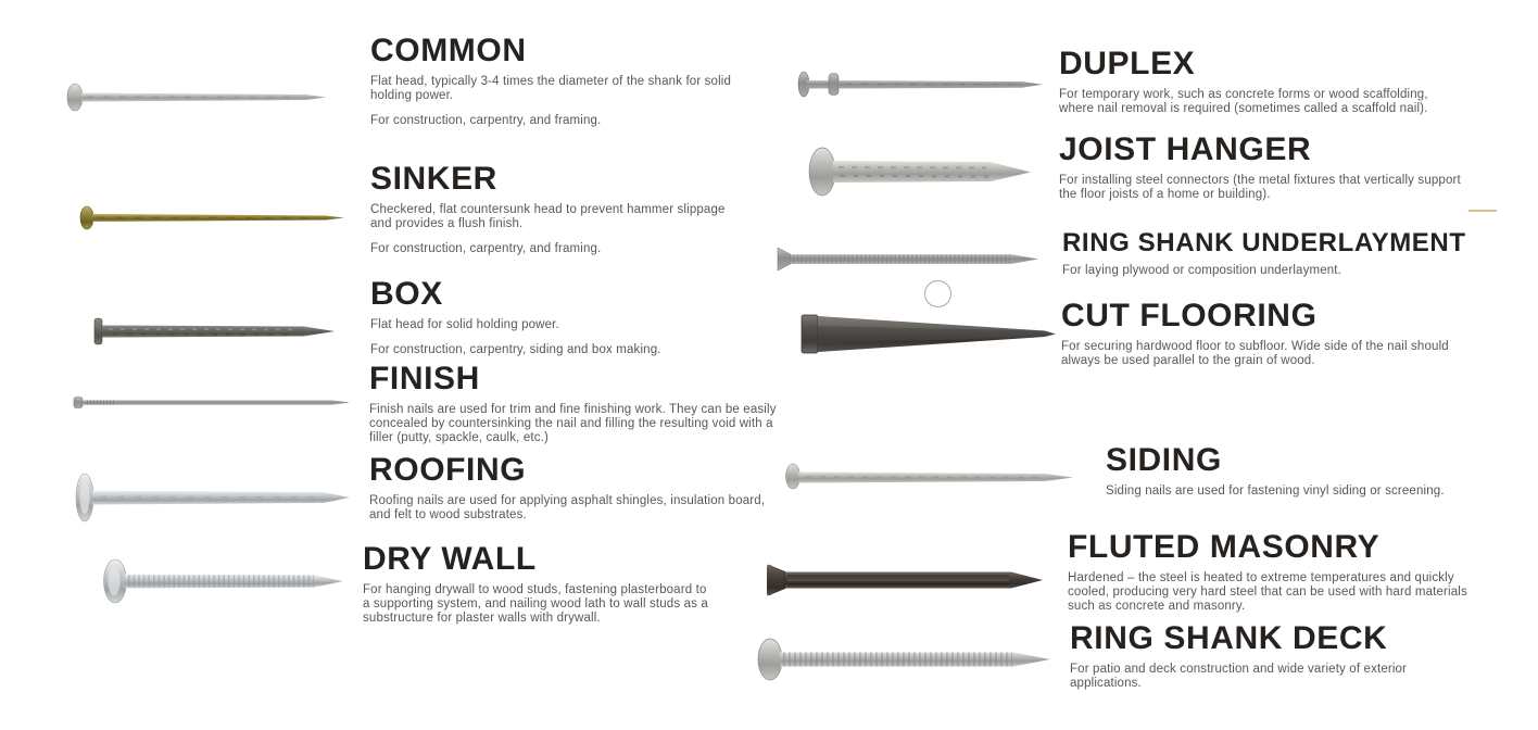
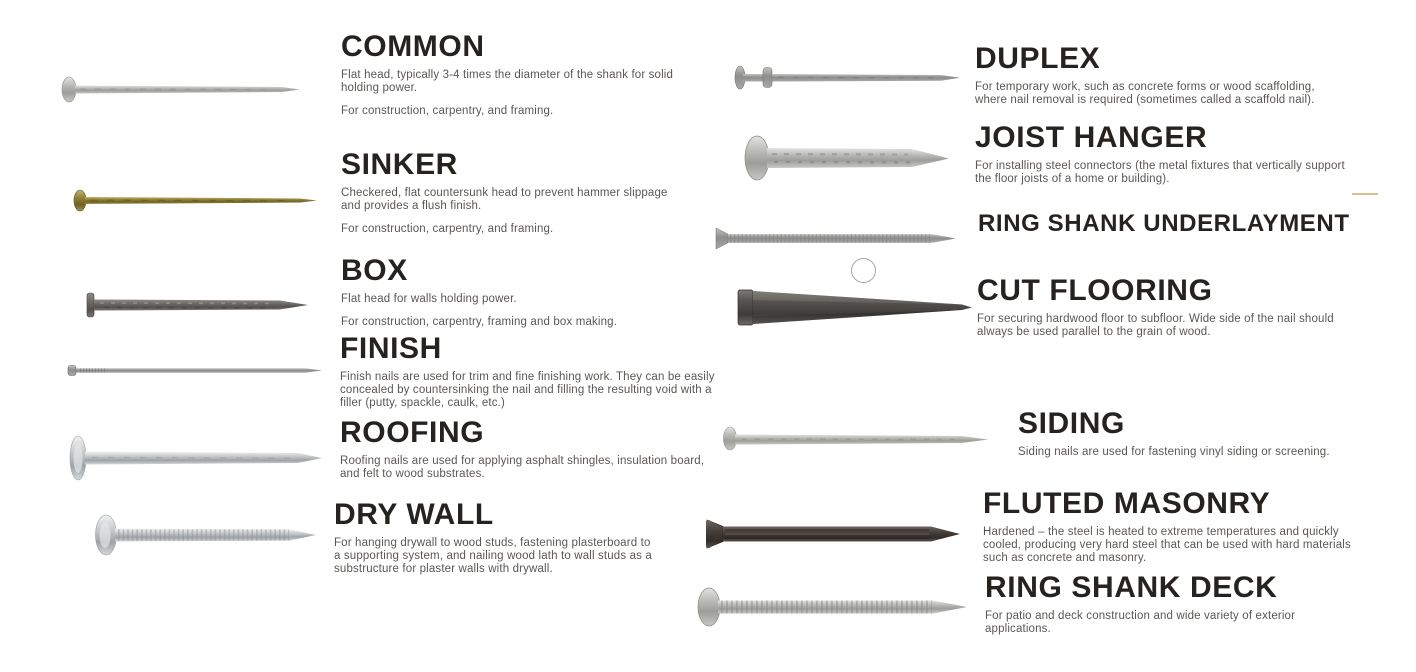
  COMMON
  Flat head, typically 3-4 times the diameter of the shank for solid
  holding power.
  For construction, carpentry, and framing.
  SINKER
  Checkered, flat countersunk head to prevent hammer slippage
  and provides a flush finish.
  For construction, carpentry, and framing.
  BOX
- Flat head for solid holding power.
+ Flat head for walls holding power.
- For construction, carpentry, siding and box making.
+ For construction, carpentry, framing and box making.
  FINISH
  Finish nails are used for trim and fine finishing work. They can be easily
  concealed by countersinking the nail and filling the resulting void with a
  filler (putty, spackle, caulk, etc.)
  ROOFING
  Roofing nails are used for applying asphalt shingles, insulation board,
  and felt to wood substrates.
  DRY WALL
  For hanging drywall to wood studs, fastening plasterboard to
  a supporting system, and nailing wood lath to wall studs as a
  substructure for plaster walls with drywall.
  DUPLEX
  For temporary work, such as concrete forms or wood scaffolding,
  where nail removal is required (sometimes called a scaffold nail).
  JOIST HANGER
  For installing steel connectors (the metal fixtures that vertically support
  the floor joists of a home or building).
  RING SHANK UNDERLAYMENT
- For laying plywood or composition underlayment.
  CUT FLOORING
  For securing hardwood floor to subfloor. Wide side of the nail should
  always be used parallel to the grain of wood.
  SIDING
  Siding nails are used for fastening vinyl siding or screening.
  FLUTED MASONRY
  Hardened – the steel is heated to extreme temperatures and quickly
  cooled, producing very hard steel that can be used with hard materials
  such as concrete and masonry.
  RING SHANK DECK
  For patio and deck construction and wide variety of exterior
  applications.
